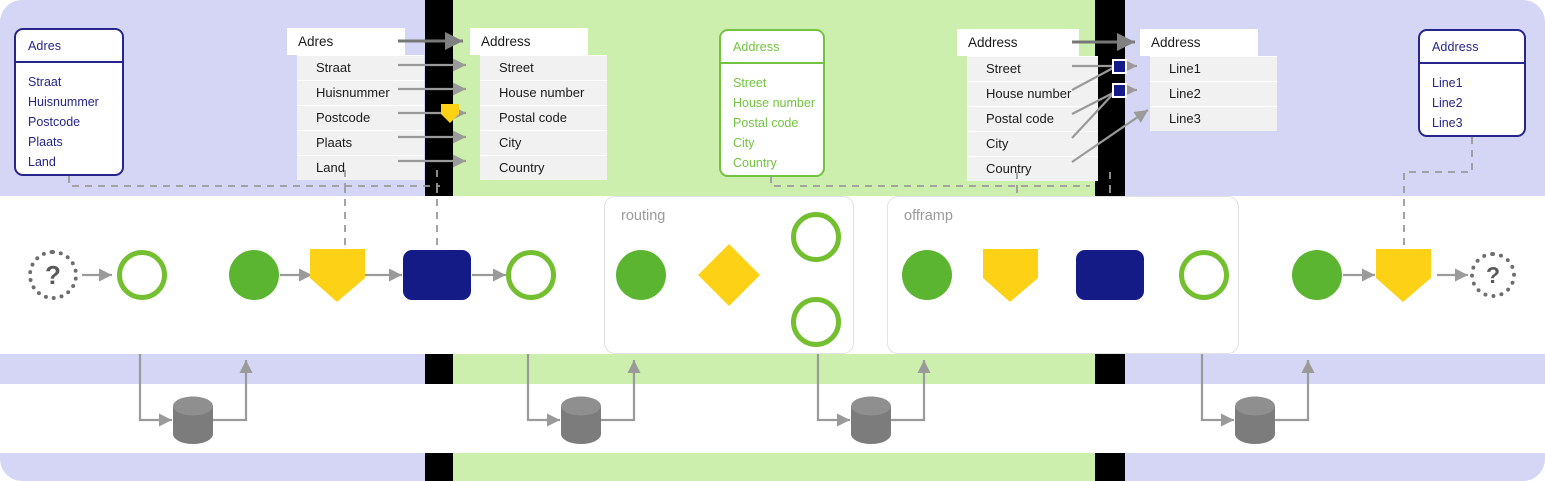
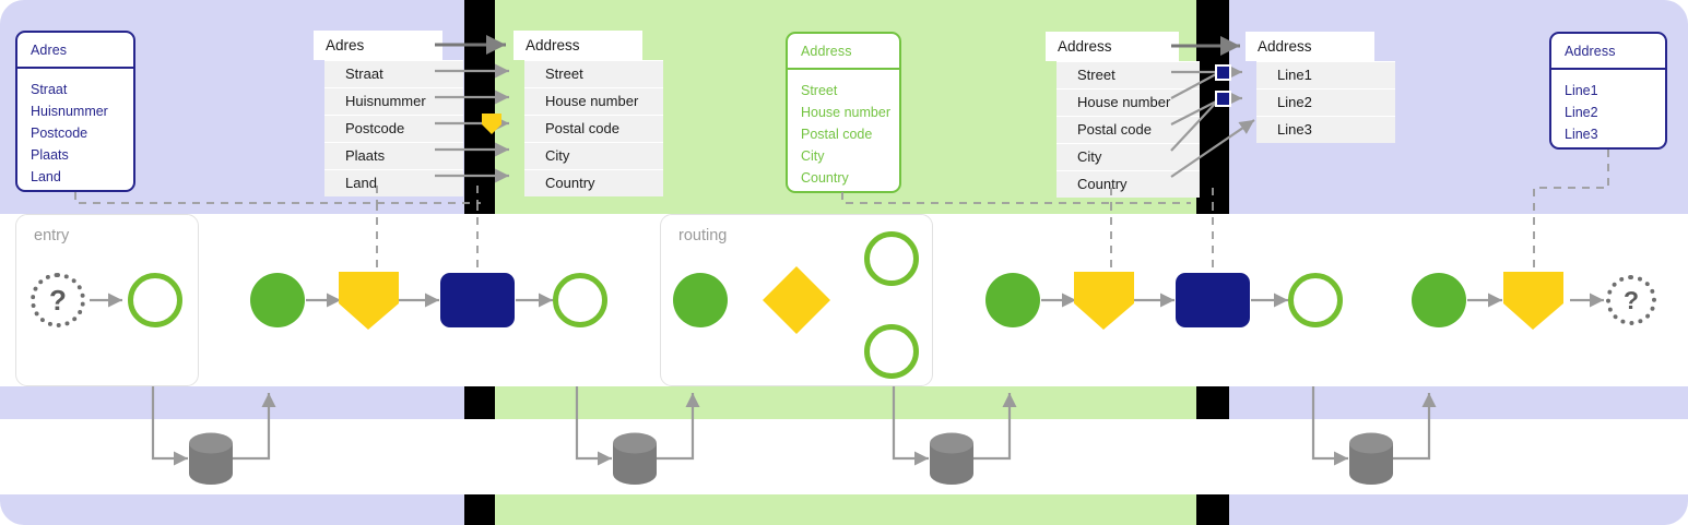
  Adres
  Straat
  Huisnummer
  Postcode
  Plaats
  Land
  Adres
  Straat
  Huisnummer
  Postcode
  Plaats
  Land
  Address
  Street
  House number
  Postal code
  City
  Country
  Address
  Street
  House number
  Postal code
  City
  Country
  Address
  Street
  House number
  Postal code
  City
  Country
  Address
  Line1
  Line2
  Line3
  Address
  Line1
  Line2
  Line3
+ entry
  ?
  routing
- offramp
  ?
